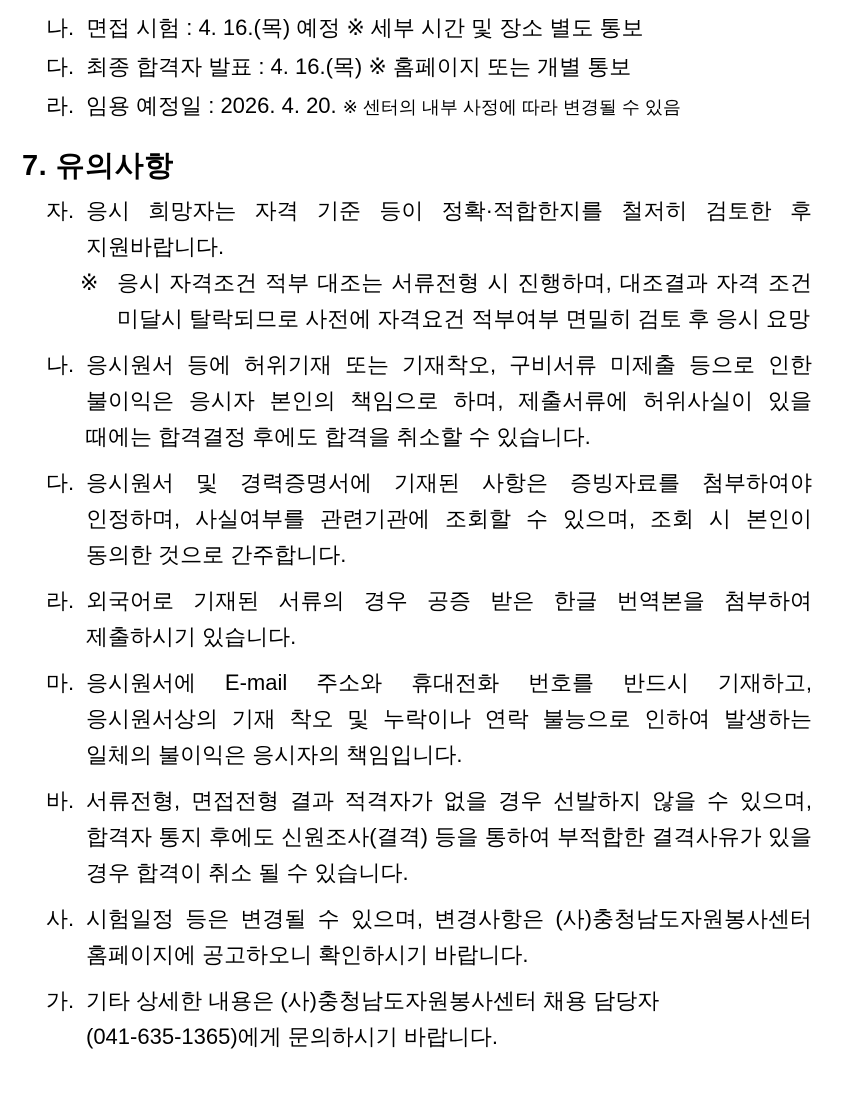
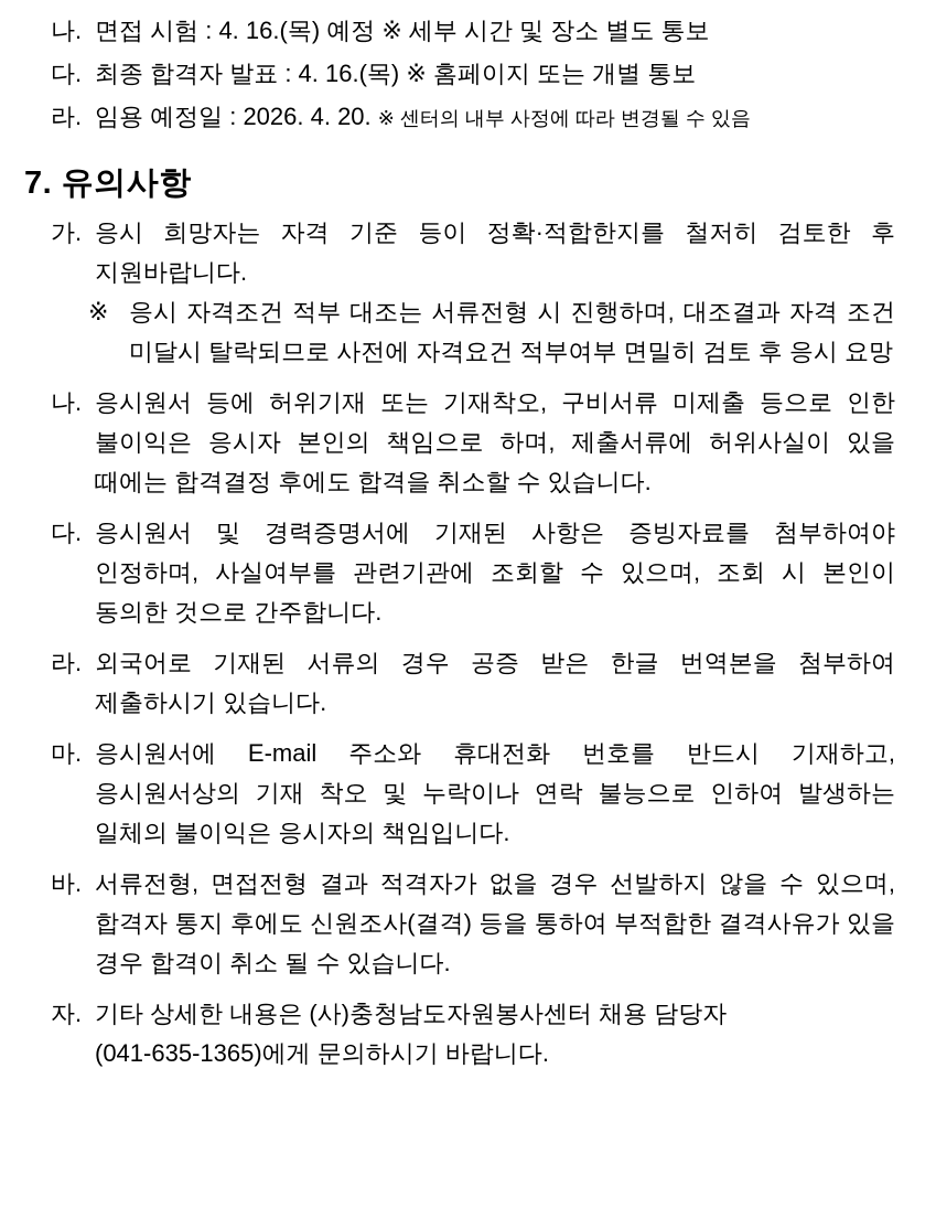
  나. 면접 시험 : 4. 16.(목) 예정 ※ 세부 시간 및 장소 별도 통보
  다. 최종 합격자 발표 : 4. 16.(목) ※ 홈페이지 또는 개별 통보
  라. 임용 예정일 : 2026. 4. 20. ※ 센터의 내부 사정에 따라 변경될 수 있음
  7. 유의사항
- 자. 응시 희망자는 자격 기준 등이 정확·적합한지를 철저히 검토한 후 지원바랍니다.
+ 가. 응시 희망자는 자격 기준 등이 정확·적합한지를 철저히 검토한 후 지원바랍니다.
  ※ 응시 자격조건 적부 대조는 서류전형 시 진행하며, 대조결과 자격 조건 미달시 탈락되므로 사전에 자격요건 적부여부 면밀히 검토 후 응시 요망
  나. 응시원서 등에 허위기재 또는 기재착오, 구비서류 미제출 등으로 인한 불이익은 응시자 본인의 책임으로 하며, 제출서류에 허위사실이 있을 때에는 합격결정 후에도 합격을 취소할 수 있습니다.
  다. 응시원서 및 경력증명서에 기재된 사항은 증빙자료를 첨부하여야 인정하며, 사실여부를 관련기관에 조회할 수 있으며, 조회 시 본인이 동의한 것으로 간주합니다.
  라. 외국어로 기재된 서류의 경우 공증 받은 한글 번역본을 첨부하여 제출하시기 있습니다.
  마. 응시원서에 E-mail 주소와 휴대전화 번호를 반드시 기재하고, 응시원서상의 기재 착오 및 누락이나 연락 불능으로 인하여 발생하는 일체의 불이익은 응시자의 책임입니다.
  바. 서류전형, 면접전형 결과 적격자가 없을 경우 선발하지 않을 수 있으며, 합격자 통지 후에도 신원조사(결격) 등을 통하여 부적합한 결격사유가 있을 경우 합격이 취소 될 수 있습니다.
- 사. 시험일정 등은 변경될 수 있으며, 변경사항은 (사)충청남도자원봉사센터 홈페이지에 공고하오니 확인하시기 바랍니다.
- 가. 기타 상세한 내용은 (사)충청남도자원봉사센터 채용 담당자
+ 자. 기타 상세한 내용은 (사)충청남도자원봉사센터 채용 담당자
  (041-635-1365)에게 문의하시기 바랍니다.
